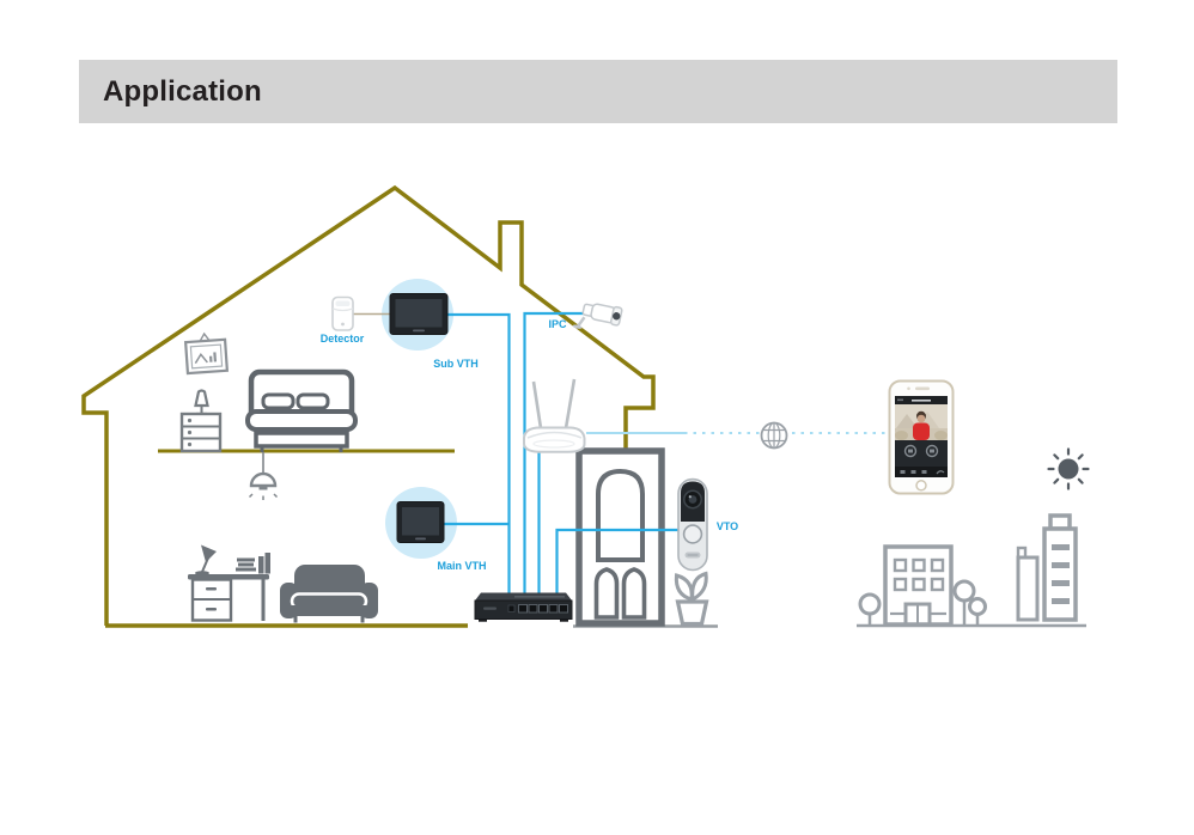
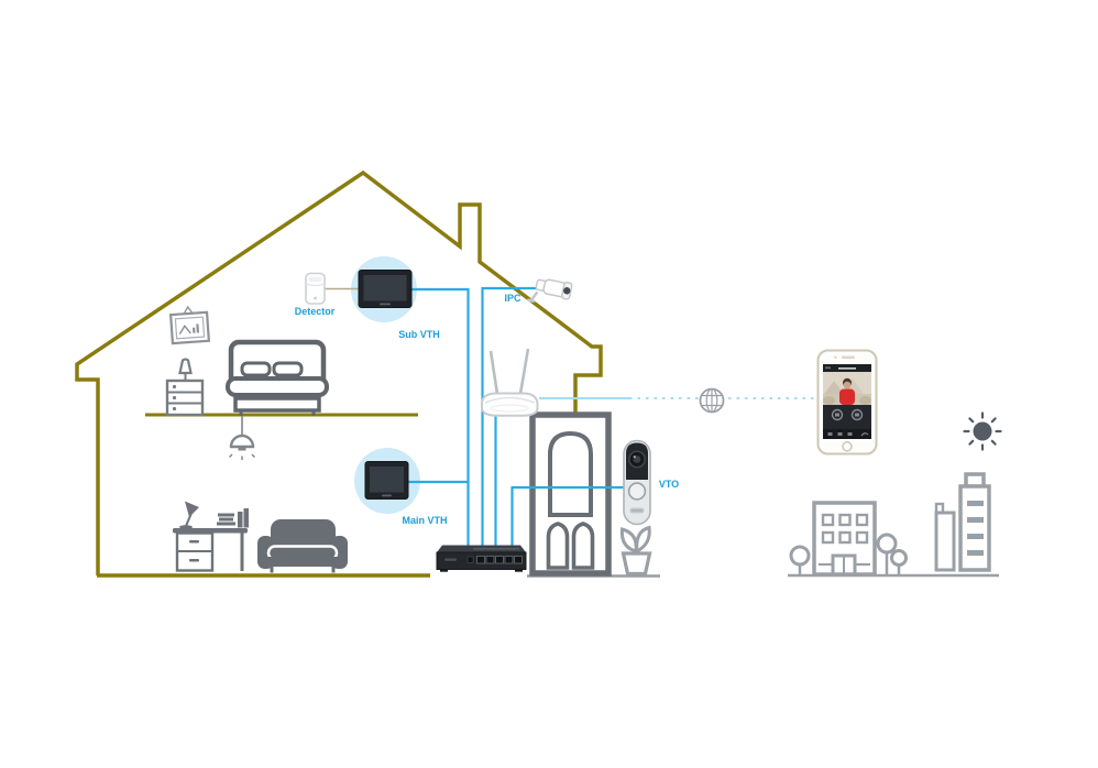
- Application
  Detector
  Sub VTH
  IPC
  Main VTH
  VTO
